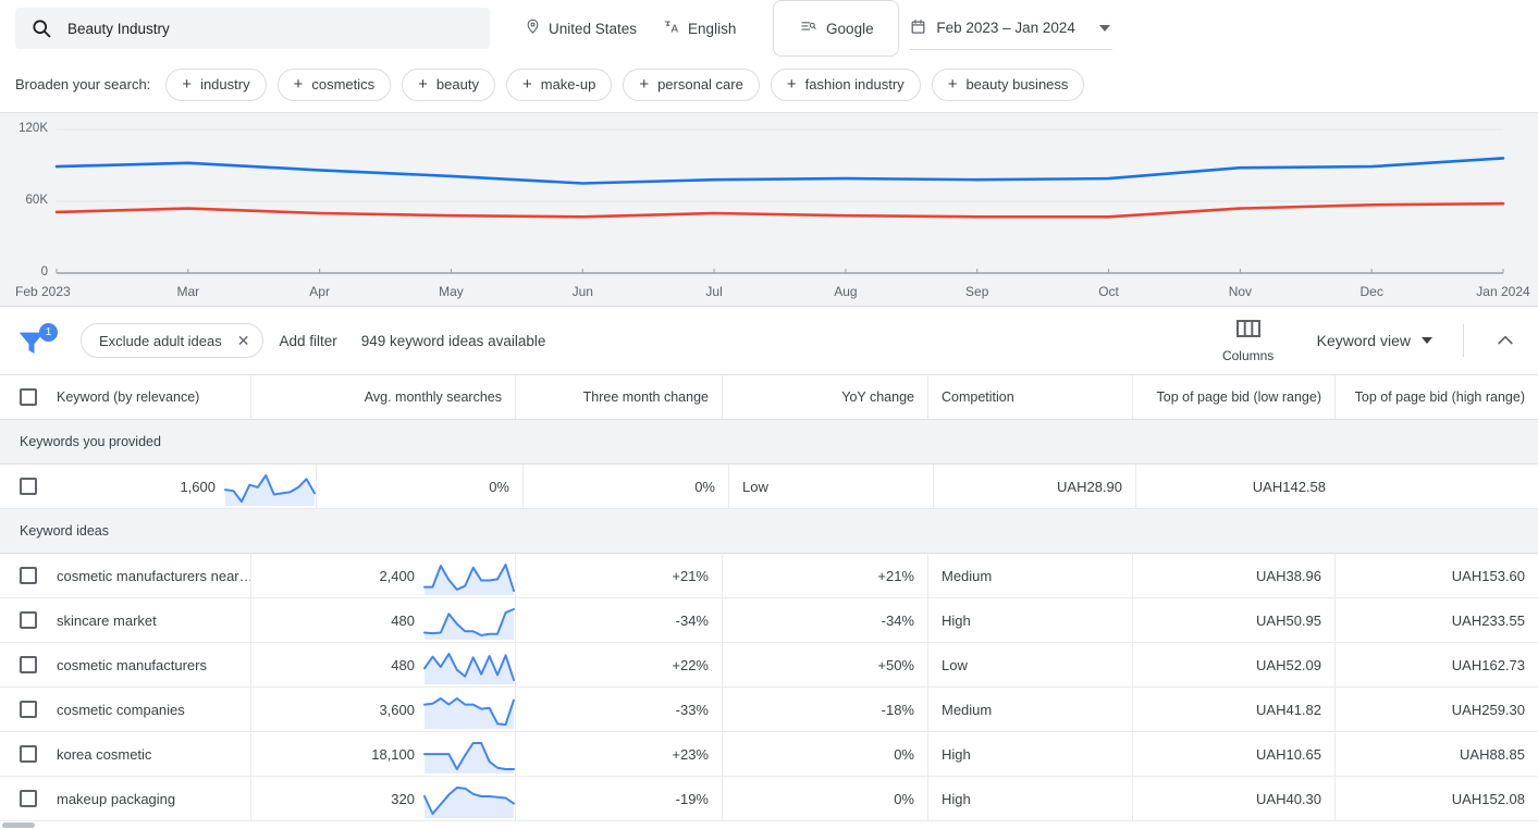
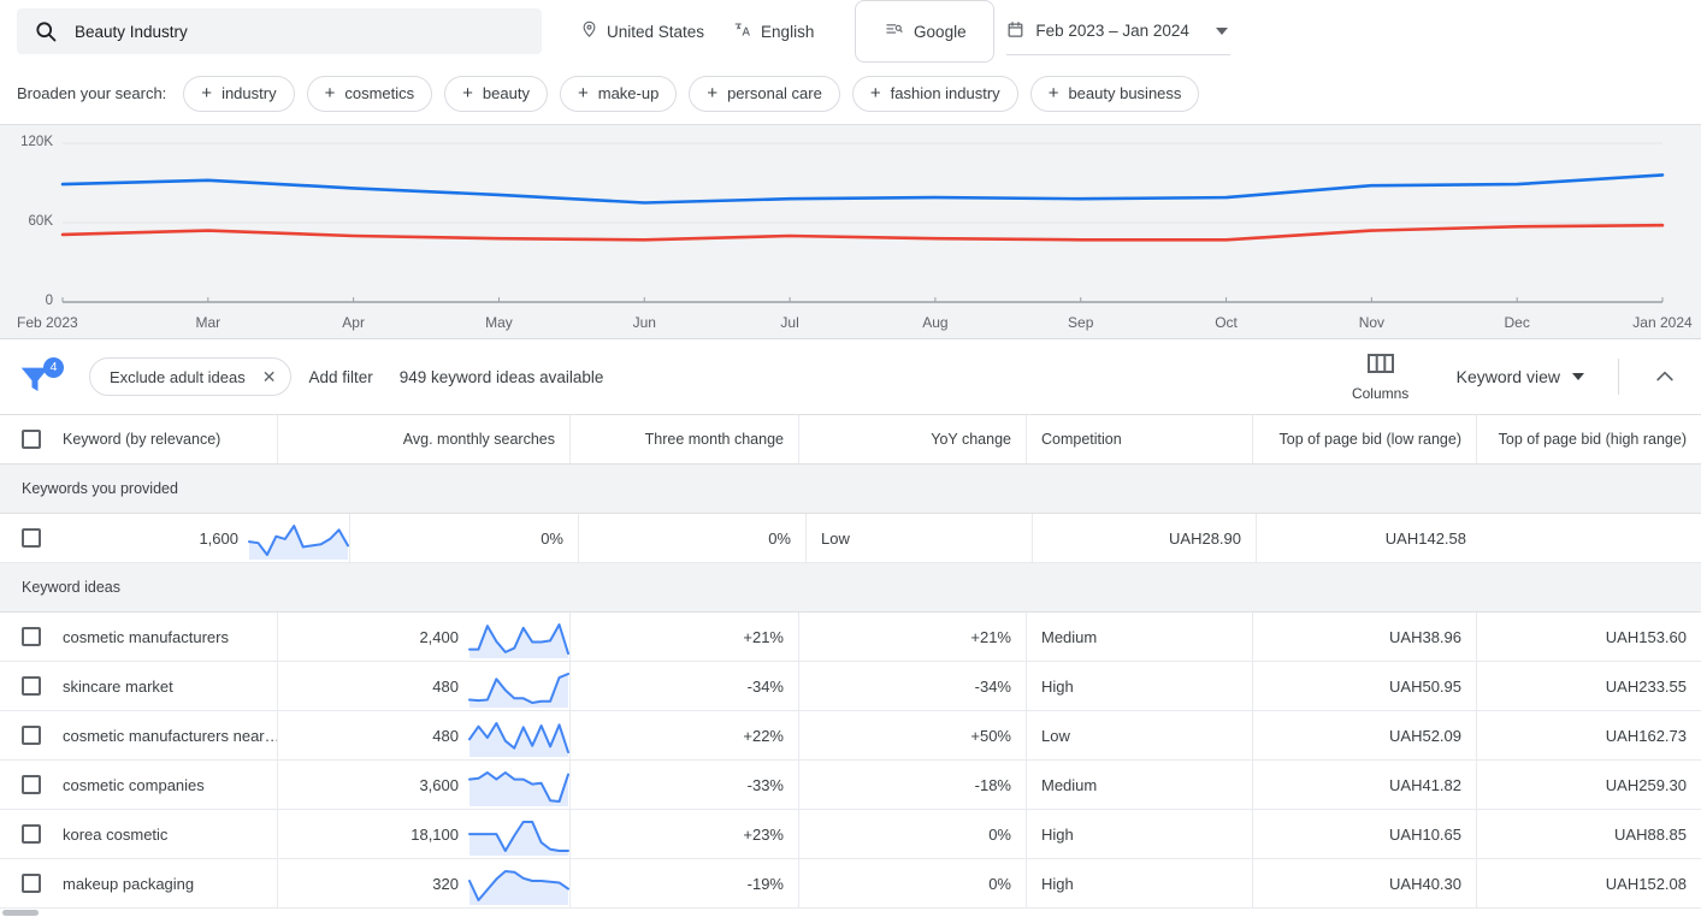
  Beauty Industry
  United States
  English
  Google
  Feb 2023 – Jan 2024
  Broaden your search:
  +
  industry
  +
  cosmetics
  +
  beauty
  +
  make-up
  +
  personal care
  +
  fashion industry
  +
  beauty business
  0
  60K
  120K
  Feb 2023
  Mar
  Apr
  May
  Jun
  Jul
  Aug
  Sep
  Oct
  Nov
  Dec
  Jan 2024
- 1
+ 4
  Exclude adult ideas
  ✕
  Add filter
  949 keyword ideas available
  Columns
  Keyword view
  Keyword (by relevance)
  Avg. monthly searches
  Three month change
  YoY change
  Competition
  Top of page bid (low range)
  Top of page bid (high range)
  Keywords you provided
  1,600
  0%
  0%
  Low
  UAH28.90
  UAH142.58
  Keyword ideas
- cosmetic manufacturers near…
+ cosmetic manufacturers
  2,400
  +21%
  +21%
  Medium
  UAH38.96
  UAH153.60
  skincare market
  480
  -34%
  -34%
  High
  UAH50.95
  UAH233.55
- cosmetic manufacturers
+ cosmetic manufacturers near…
  480
  +22%
  +50%
  Low
  UAH52.09
  UAH162.73
  cosmetic companies
  3,600
  -33%
  -18%
  Medium
  UAH41.82
  UAH259.30
  korea cosmetic
  18,100
  +23%
  0%
  High
  UAH10.65
  UAH88.85
  makeup packaging
  320
  -19%
  0%
  High
  UAH40.30
  UAH152.08
